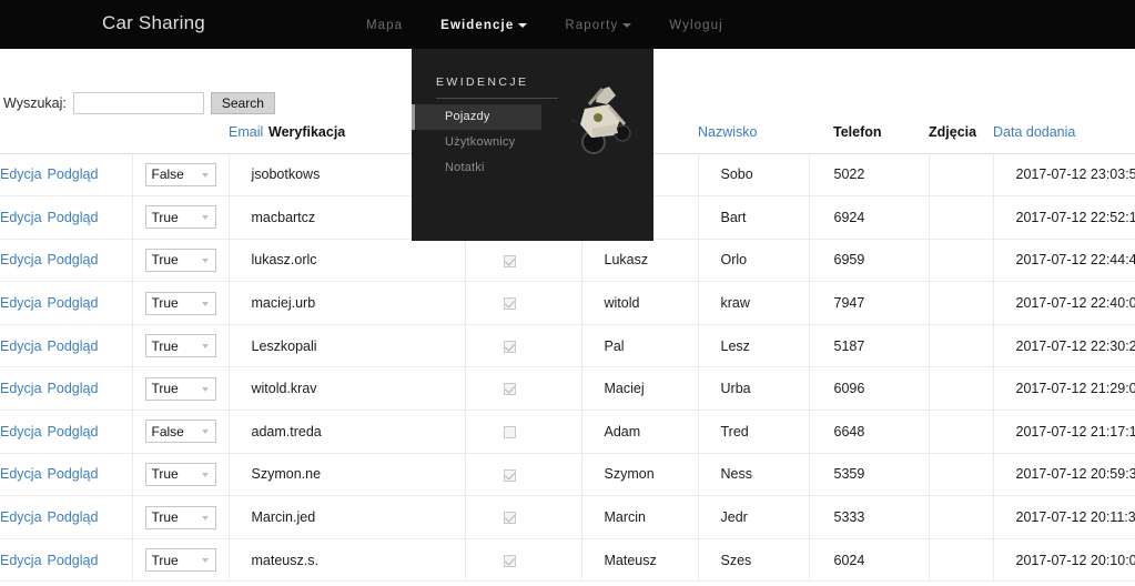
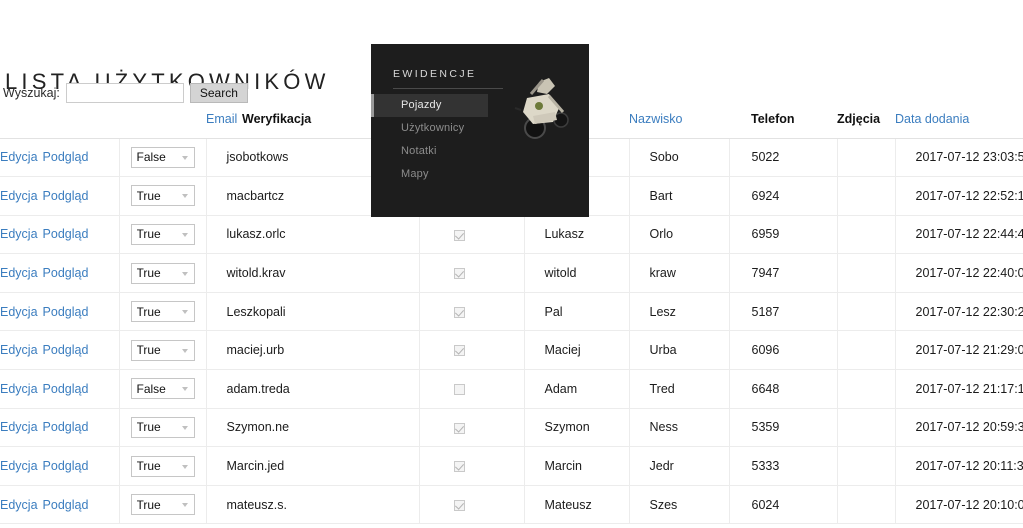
- Car Sharing
- Mapa
- Ewidencje
- Raporty
- Wyloguj
  EWIDENCJE
  Pojazdy
  Użytkownicy
  Notatki
+ Mapy
+ LISTA UŻYTKOWNIKÓW
  Wyszukaj:
  Search
  	Weryfikacja	Email			Nazwisko	Telefon	Zdjęcia	Data dodania
  Edycja Podgląd	False	jsobotkows			Sobo	5022		2017-07-12 23:03:5
  Edycja Podgląd	True	macbartcz			Bart	6924		2017-07-12 22:52:1
  Edycja Podgląd	True	lukasz.orlc		Lukasz	Orlo	6959		2017-07-12 22:44:4
- Edycja Podgląd	True	maciej.urb		witold	kraw	7947		2017-07-12 22:40:0
+ Edycja Podgląd	True	witold.krav		witold	kraw	7947		2017-07-12 22:40:0
  Edycja Podgląd	True	Leszkopali		Pal	Lesz	5187		2017-07-12 22:30:2
- Edycja Podgląd	True	witold.krav		Maciej	Urba	6096		2017-07-12 21:29:0
+ Edycja Podgląd	True	maciej.urb		Maciej	Urba	6096		2017-07-12 21:29:0
  Edycja Podgląd	False	adam.treda		Adam	Tred	6648		2017-07-12 21:17:1
  Edycja Podgląd	True	Szymon.ne		Szymon	Ness	5359		2017-07-12 20:59:3
  Edycja Podgląd	True	Marcin.jed		Marcin	Jedr	5333		2017-07-12 20:11:3
  Edycja Podgląd	True	mateusz.s.		Mateusz	Szes	6024		2017-07-12 20:10:0
